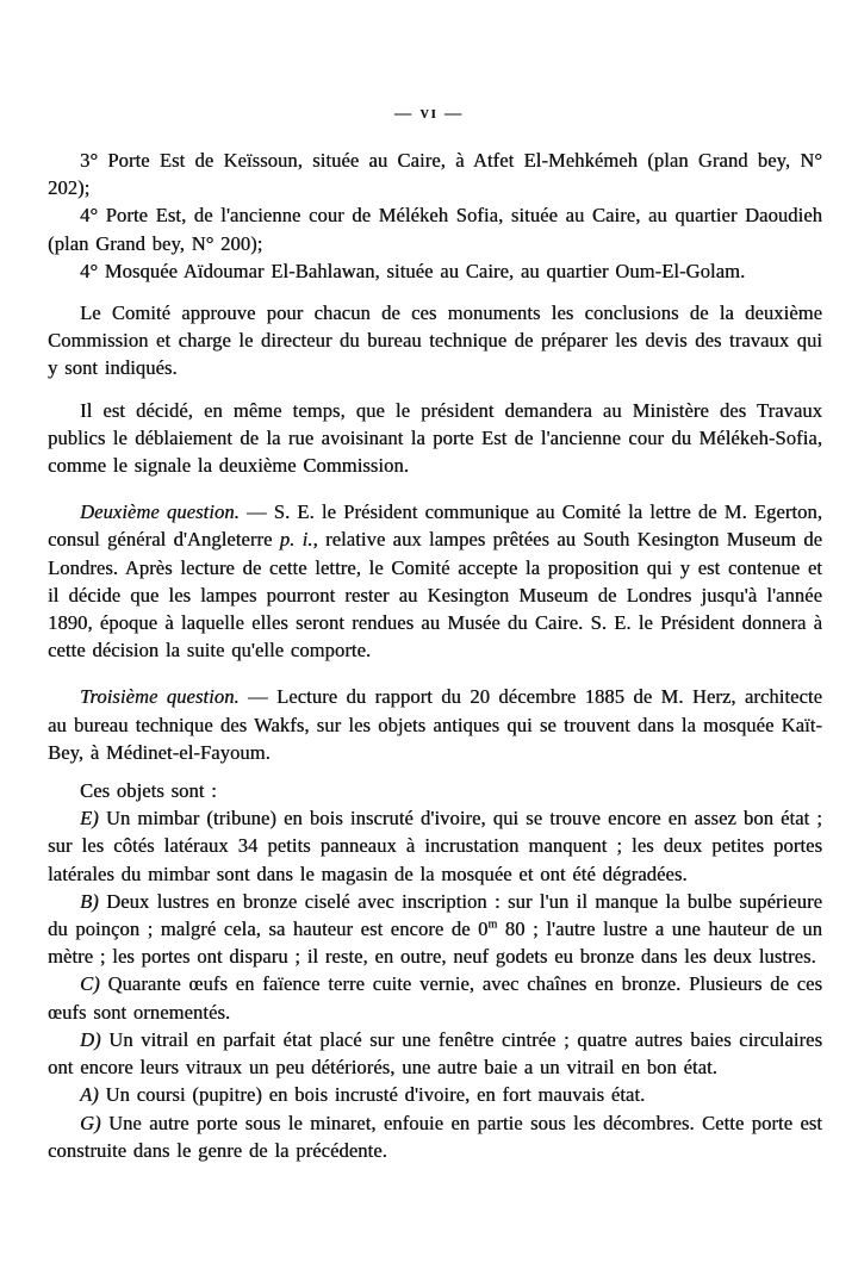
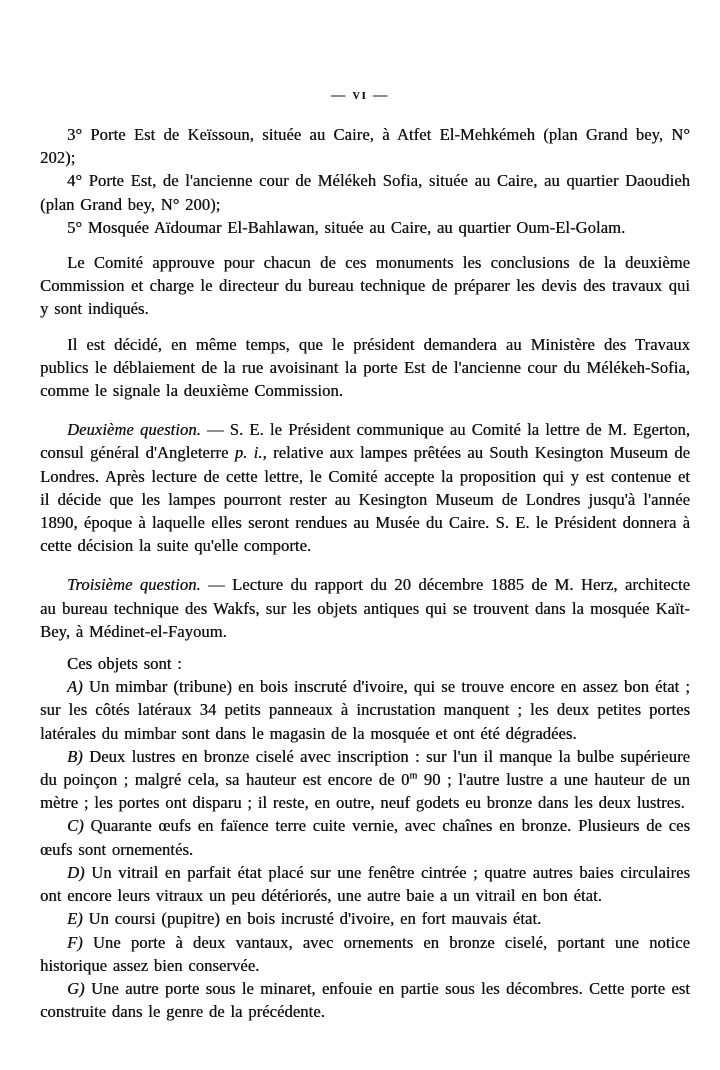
  — vi —
  3° Porte Est de Keïssoun, située au Caire, à Atfet El-Mehkémeh (plan Grand bey, N° 202);
  4° Porte Est, de l'ancienne cour de Mélékeh Sofia, située au Caire, au quartier Daoudieh (plan Grand bey, N° 200);
- 4° Mosquée Aïdoumar El-Bahlawan, située au Caire, au quartier Oum-El-Golam.
+ 5° Mosquée Aïdoumar El-Bahlawan, située au Caire, au quartier Oum-El-Golam.
  Le Comité approuve pour chacun de ces monuments les conclusions de la deuxième Commission et charge le directeur du bureau technique de préparer les devis des travaux qui y sont indiqués.
  Il est décidé, en même temps, que le président demandera au Ministère des Travaux publics le déblaiement de la rue avoisinant la porte Est de l'ancienne cour du Mélékeh-Sofia, comme le signale la deuxième Commission.
  Deuxième question. — S. E. le Président communique au Comité la lettre de M. Egerton, consul général d'Angleterre p. i., relative aux lampes prêtées au South Kesington Museum de Londres. Après lecture de cette lettre, le Comité accepte la proposition qui y est contenue et il décide que les lampes pourront rester au Kesington Museum de Londres jusqu'à l'année 1890, époque à laquelle elles seront rendues au Musée du Caire. S. E. le Président donnera à cette décision la suite qu'elle comporte.
  Troisième question. — Lecture du rapport du 20 décembre 1885 de M. Herz, architecte au bureau technique des Wakfs, sur les objets antiques qui se trouvent dans la mosquée Kaït-Bey, à Médinet-el-Fayoum.
  Ces objets sont :
- E) Un mimbar (tribune) en bois inscruté d'ivoire, qui se trouve encore en assez bon état ; sur les côtés latéraux 34 petits panneaux à incrustation manquent ; les deux petites portes latérales du mimbar sont dans le magasin de la mosquée et ont été dégradées.
+ A) Un mimbar (tribune) en bois inscruté d'ivoire, qui se trouve encore en assez bon état ; sur les côtés latéraux 34 petits panneaux à incrustation manquent ; les deux petites portes latérales du mimbar sont dans le magasin de la mosquée et ont été dégradées.
- B) Deux lustres en bronze ciselé avec inscription : sur l'un il manque la bulbe supérieure du poinçon ; malgré cela, sa hauteur est encore de 0m 80 ; l'autre lustre a une hauteur de un mètre ; les portes ont disparu ; il reste, en outre, neuf godets eu bronze dans les deux lustres.
+ B) Deux lustres en bronze ciselé avec inscription : sur l'un il manque la bulbe supérieure du poinçon ; malgré cela, sa hauteur est encore de 0m 90 ; l'autre lustre a une hauteur de un mètre ; les portes ont disparu ; il reste, en outre, neuf godets eu bronze dans les deux lustres.
  C) Quarante œufs en faïence terre cuite vernie, avec chaînes en bronze. Plusieurs de ces œufs sont ornementés.
  D) Un vitrail en parfait état placé sur une fenêtre cintrée ; quatre autres baies circulaires ont encore leurs vitraux un peu détériorés, une autre baie a un vitrail en bon état.
- A) Un coursi (pupitre) en bois incrusté d'ivoire, en fort mauvais état.
+ E) Un coursi (pupitre) en bois incrusté d'ivoire, en fort mauvais état.
+ F) Une porte à deux vantaux, avec ornements en bronze ciselé, portant une notice historique assez bien conservée.
  G) Une autre porte sous le minaret, enfouie en partie sous les décombres. Cette porte est construite dans le genre de la précédente.
